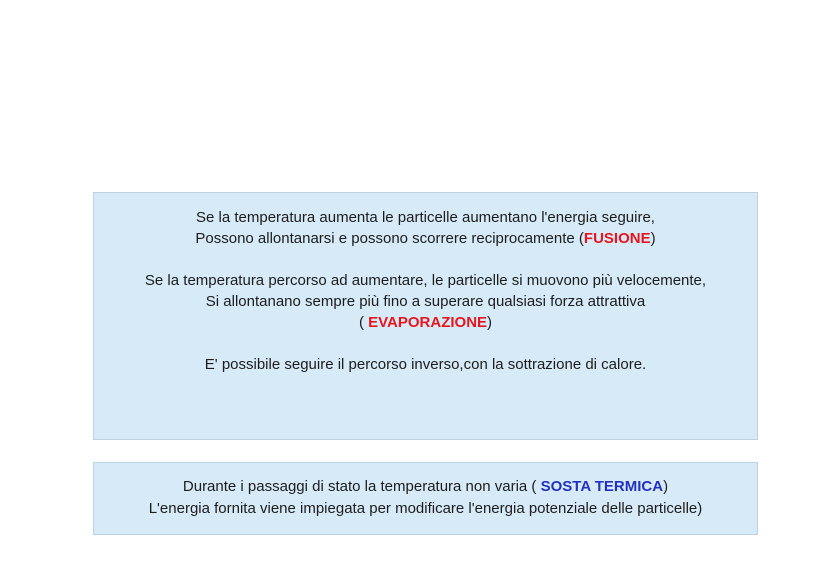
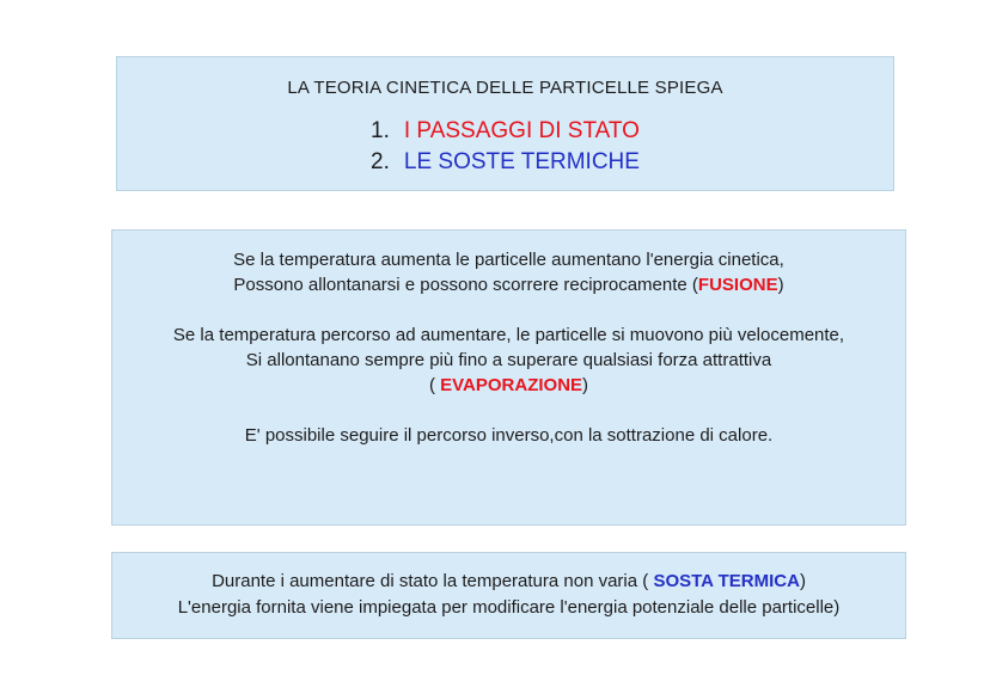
+ LA TEORIA CINETICA DELLE PARTICELLE SPIEGA
+ 1. I PASSAGGI DI STATO
+ 2. LE SOSTE TERMICHE
- Se la temperatura aumenta le particelle aumentano l'energia seguire,
+ Se la temperatura aumenta le particelle aumentano l'energia cinetica,
  Possono allontanarsi e possono scorrere reciprocamente (FUSIONE)
  Se la temperatura percorso ad aumentare, le particelle si muovono più velocemente,
  Si allontanano sempre più fino a superare qualsiasi forza attrattiva
  ( EVAPORAZIONE)
  E' possibile seguire il percorso inverso,con la sottrazione di calore.
- Durante i passaggi di stato la temperatura non varia ( SOSTA TERMICA)
+ Durante i aumentare di stato la temperatura non varia ( SOSTA TERMICA)
  L'energia fornita viene impiegata per modificare l'energia potenziale delle particelle)
